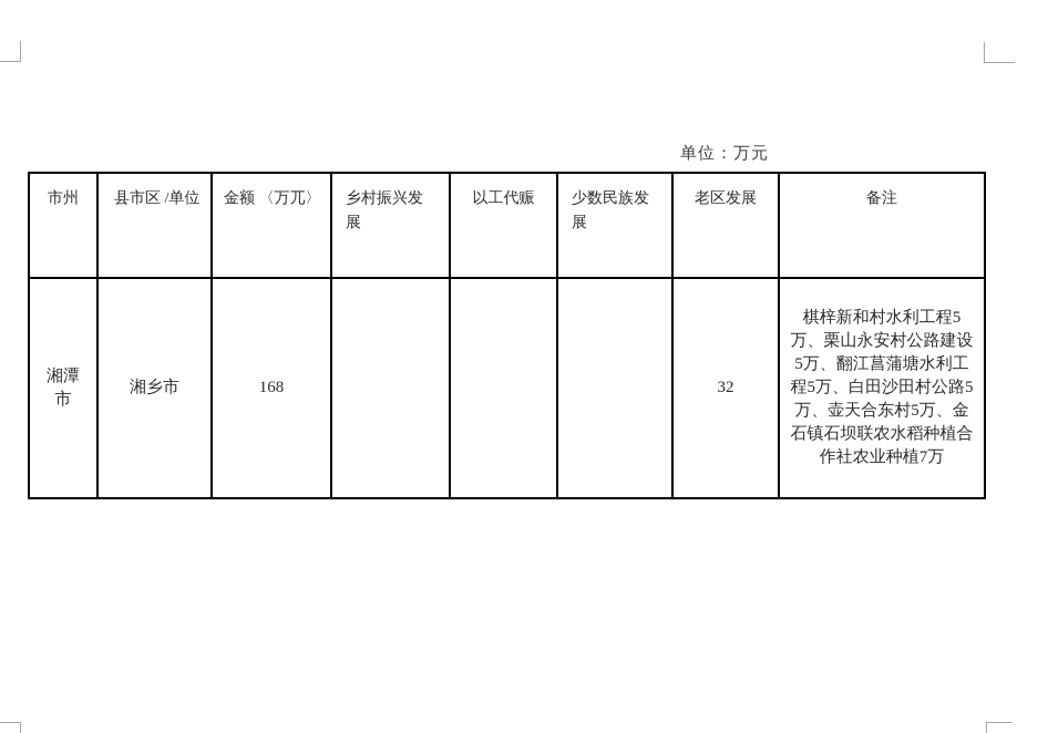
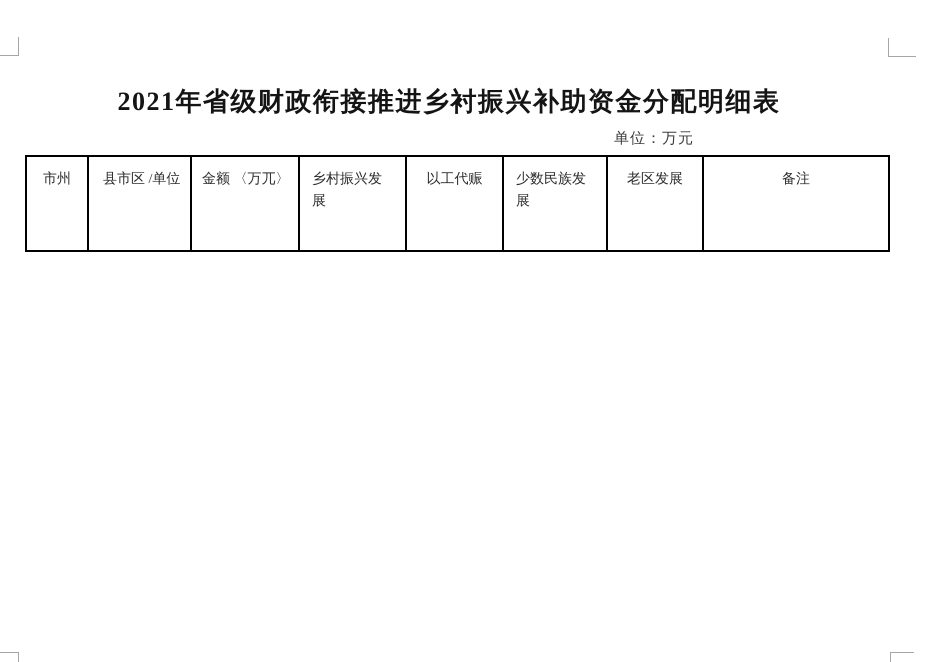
+ 2021年省级财政衔接推进乡衬振兴补助资金分配明细表
  单位：万元
  市州	县市区 /单位	金额 〈万兀〉	乡村振兴发展	以工代赈	少数民族发展	老区发展	备注
- 湘潭市	湘乡市	168				32	棋梓新和村水利工程5万、栗山永安村公路建设5万、翻江菖蒲塘水利工程5万、白田沙田村公路5万、壶天合东村5万、金石镇石坝联农水稻种植合作社农业种植7万
